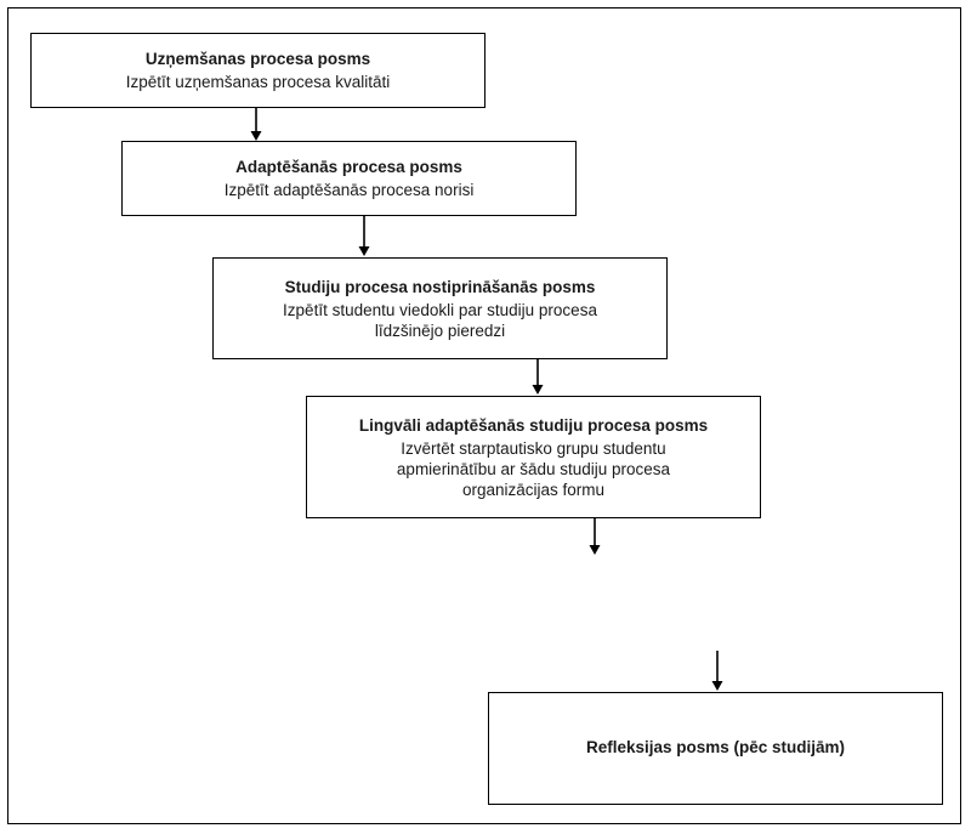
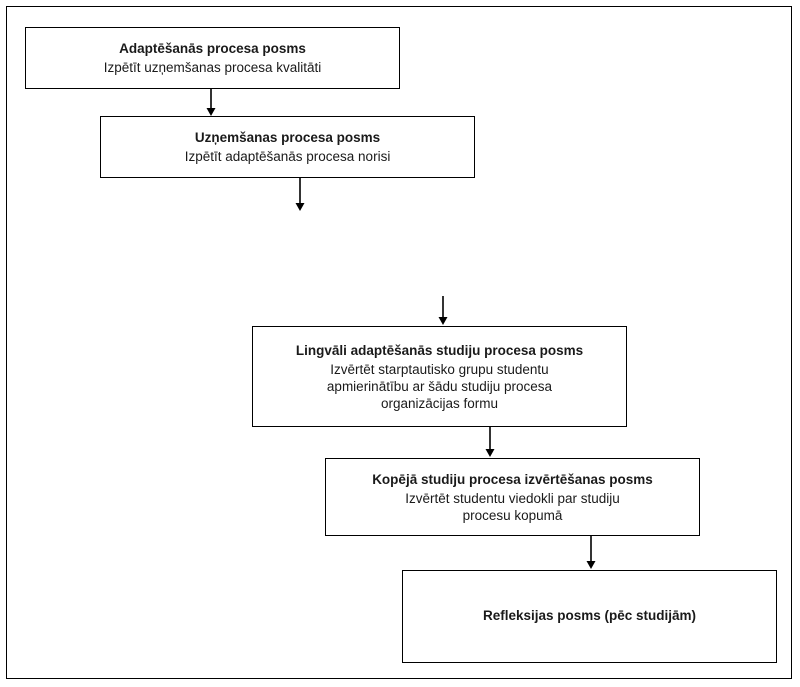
- Uzņemšanas procesa posms
+ Adaptēšanās procesa posms
  Izpētīt uzņemšanas procesa kvalitāti
- Adaptēšanās procesa posms
+ Uzņemšanas procesa posms
  Izpētīt adaptēšanās procesa norisi
- Studiju procesa nostiprināšanās posms
- Izpētīt studentu viedokli par studiju procesa
- līdzšinējo pieredzi
  Lingvāli adaptēšanās studiju procesa posms
  Izvērtēt starptautisko grupu studentu
  apmierinātību ar šādu studiju procesa
  organizācijas formu
+ Kopējā studiju procesa izvērtēšanas posms
+ Izvērtēt studentu viedokli par studiju
+ procesu kopumā
  Refleksijas posms (pēc studijām)
